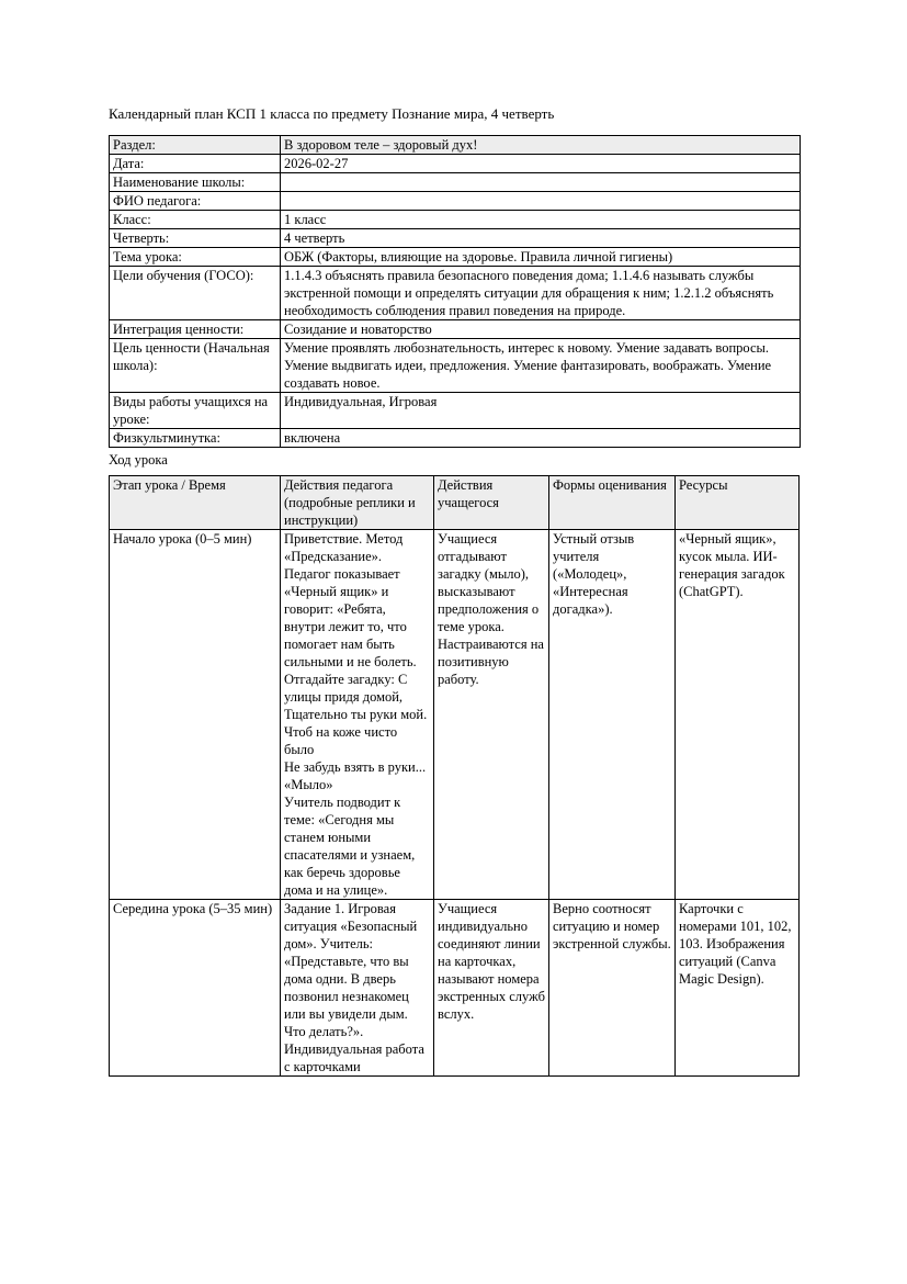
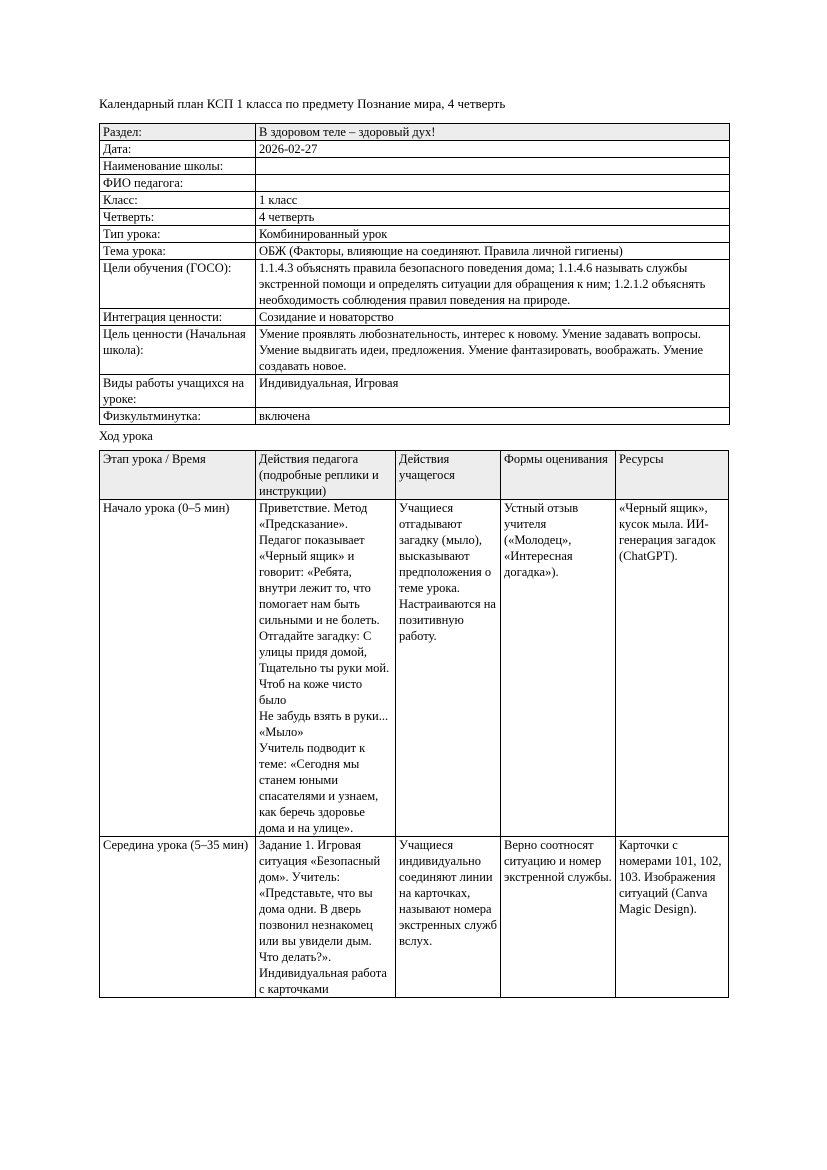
  Календарный план КСП 1 класса по предмету Познание мира, 4 четверть
  Раздел:	В здоровом теле – здоровый дух!
  Дата:	2026-02-27
  Наименование школы:
  ФИО педагога:
  Класс:	1 класс
  Четверть:	4 четверть
+ Тип урока:	Комбинированный урок
- Тема урока:	ОБЖ (Факторы, влияющие на здоровье. Правила личной гигиены)
+ Тема урока:	ОБЖ (Факторы, влияющие на соединяют. Правила личной гигиены)
  Цели обучения (ГОСО):	1.1.4.3 объяснять правила безопасного поведения дома; 1.1.4.6 называть службы экстренной помощи и определять ситуации для обращения к ним; 1.2.1.2 объяснять необходимость соблюдения правил поведения на природе.
  Интеграция ценности:	Созидание и новаторство
  Цель ценности (Начальная школа):	Умение проявлять любознательность, интерес к новому. Умение задавать вопросы. Умение выдвигать идеи, предложения. Умение фантазировать, воображать. Умение создавать новое.
  Виды работы учащихся на уроке:	Индивидуальная, Игровая
  Физкультминутка:	включена
  Ход урока
  Этап урока / Время	Действия педагога (подробные реплики и инструкции)	Действия учащегося	Формы оценивания	Ресурсы
  Начало урока (0–5 мин)	Приветствие. Метод «Предсказание». Педагог показывает «Черный ящик» и говорит: «Ребята, внутри лежит то, что помогает нам быть сильными и не болеть. Отгадайте загадку: С улицы придя домой, Тщательно ты руки мой. Чтоб на коже чисто было Не забудь взять в руки... «Мыло» Учитель подводит к теме: «Сегодня мы станем юными спасателями и узнаем, как беречь здоровье дома и на улице».	Учащиеся отгадывают загадку (мыло), высказывают предположения о теме урока. Настраиваются на позитивную работу.	Устный отзыв учителя («Молодец», «Интересная догадка»).	«Черный ящик», кусок мыла. ИИ-генерация загадок (ChatGPT).
  Середина урока (5–35 мин)	Задание 1. Игровая ситуация «Безопасный дом». Учитель: «Представьте, что вы дома одни. В дверь позвонил незнакомец или вы увидели дым. Что делать?». Индивидуальная работа с карточками	Учащиеся индивидуально соединяют линии на карточках, называют номера экстренных служб вслух.	Верно соотносят ситуацию и номер экстренной службы.	Карточки с номерами 101, 102, 103. Изображения ситуаций (Canva Magic Design).
